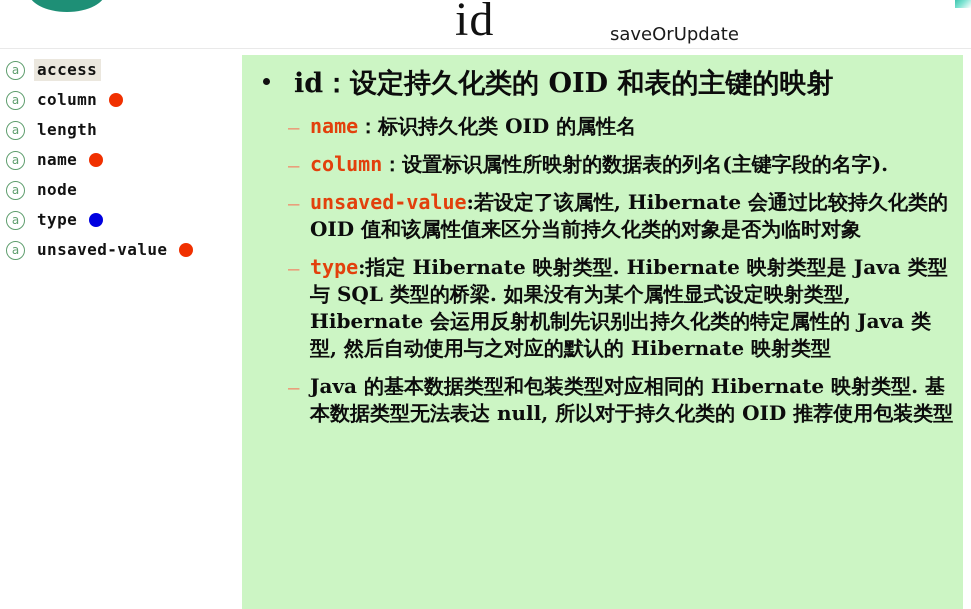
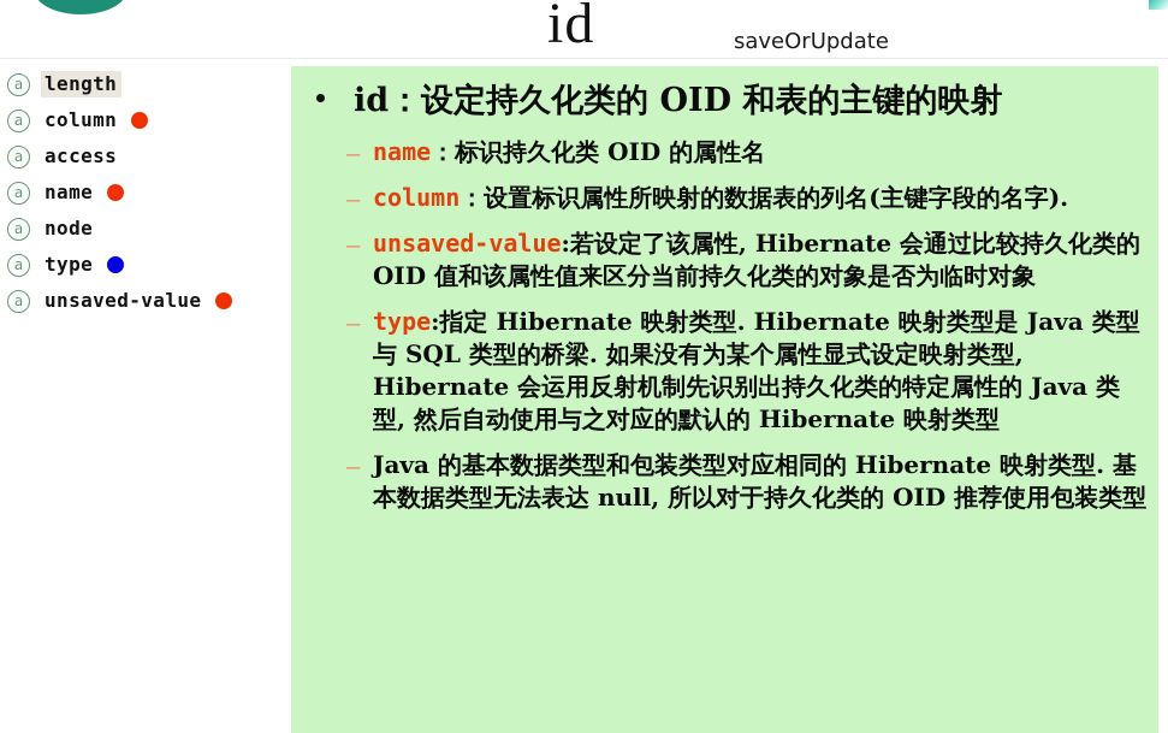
  id
  saveOrUpdate
  a
- access
+ length
  a
  column
  a
- length
+ access
  a
  name
  a
  node
  a
  type
  a
  unsaved-value
  id：设定持久化类的 OID 和表的主键的映射
  –
  name：标识持久化类 OID 的属性名
  –
  column：设置标识属性所映射的数据表的列名(主键字段的名字).
  –
  unsaved-value:若设定了该属性, Hibernate 会通过比较持久化类的 OID 值和该属性值来区分当前持久化类的对象是否为临时对象
  –
  type:指定 Hibernate 映射类型. Hibernate 映射类型是 Java 类型与 SQL 类型的桥梁. 如果没有为某个属性显式设定映射类型, Hibernate 会运用反射机制先识别出持久化类的特定属性的 Java 类型, 然后自动使用与之对应的默认的 Hibernate 映射类型
  –
  Java 的基本数据类型和包装类型对应相同的 Hibernate 映射类型. 基本数据类型无法表达 null, 所以对于持久化类的 OID 推荐使用包装类型
